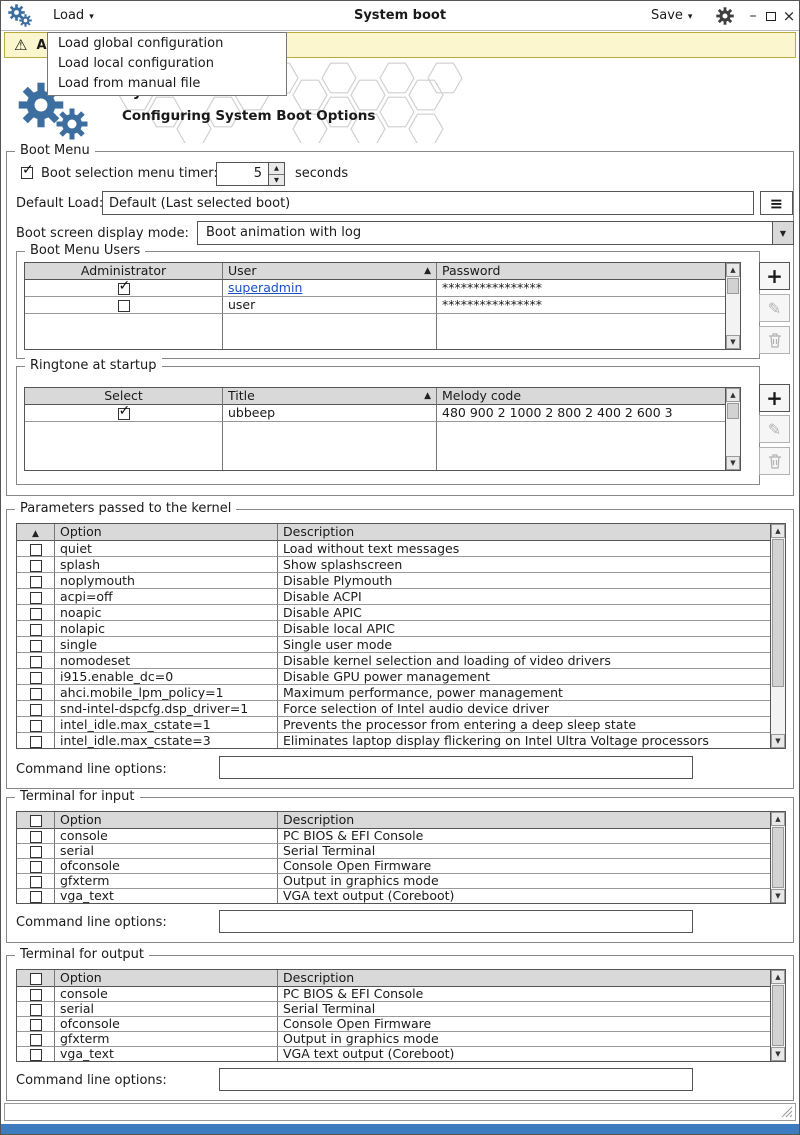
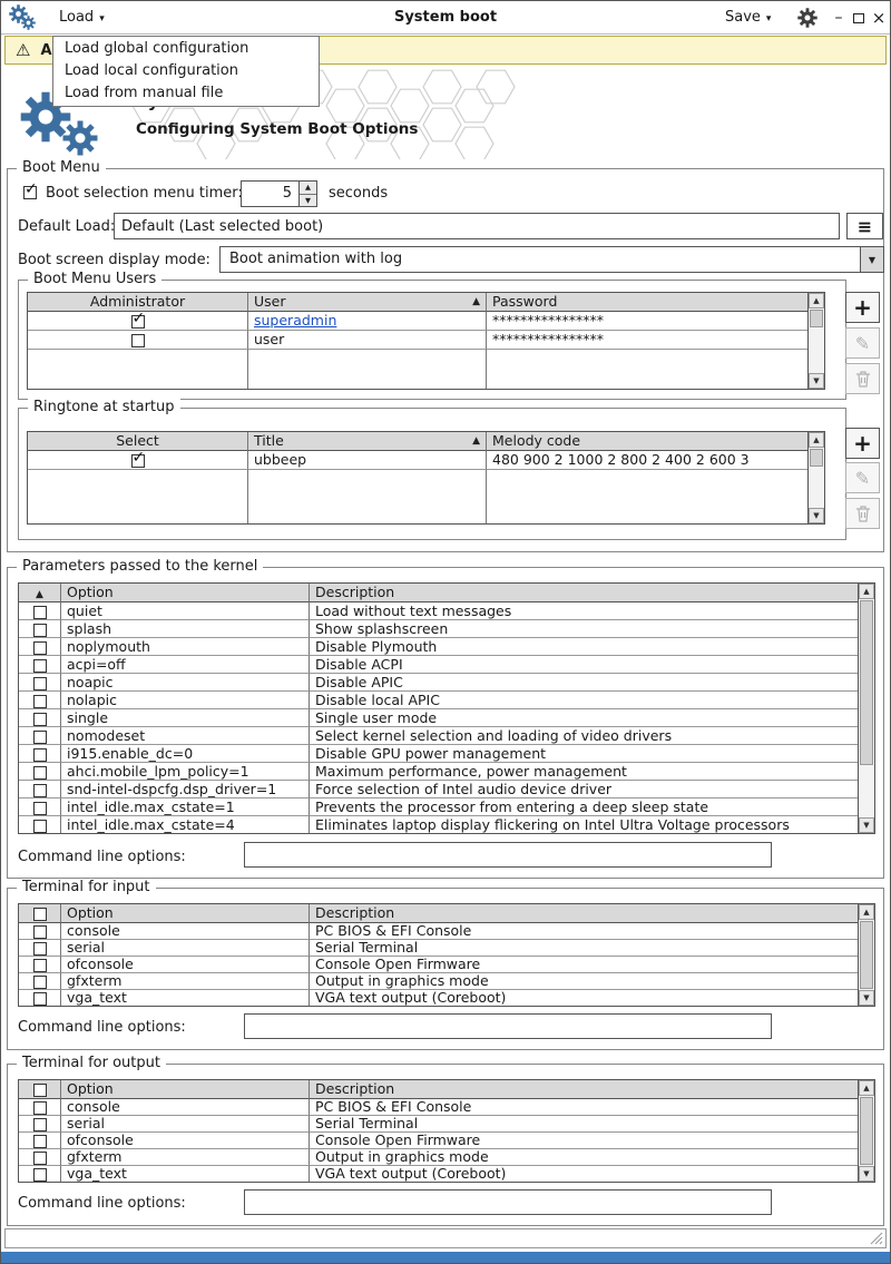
  Load ▾
  System boot
  Save ▾
  –
  ×
  ⚠
  A
  Configuring System Boot Options
  Load global configuration
  Load local configuration
  Load from manual file
  Boot Menu
  Boot selection menu timer
  5
  ▲
  ▼
  seconds
  Default Load:
  Default (Last selected boot)
  ≡
  Boot screen display mode:
  Boot animation with log
  ▼
  Boot Menu Users
  Administrator
  User
  ▲
  Password
  superadmin
  ****************
  user
  ****************
  ▲
  ▼
  +
  ✎
  Ringtone at startup
  Select
  Title
  ▲
  Melody code
  ubbeep
  480 900 2 1000 2 800 2 400 2 600 3
  ▲
  ▼
  +
  ✎
  Parameters passed to the kernel
  ▲
  Option
  Description
  quiet
  Load without text messages
  splash
  Show splashscreen
  noplymouth
  Disable Plymouth
  acpi=off
  Disable ACPI
  noapic
  Disable APIC
  nolapic
  Disable local APIC
  single
  Single user mode
  nomodeset
- Disable kernel selection and loading of video drivers
+ Select kernel selection and loading of video drivers
  i915.enable_dc=0
  Disable GPU power management
  ahci.mobile_lpm_policy=1
  Maximum performance, power management
  snd-intel-dspcfg.dsp_driver=1
  Force selection of Intel audio device driver
  intel_idle.max_cstate=1
  Prevents the processor from entering a deep sleep state
- intel_idle.max_cstate=3
+ intel_idle.max_cstate=4
  Eliminates laptop display flickering on Intel Ultra Voltage processors
  ▲
  ▼
  Command line options:
  Terminal for input
  Option
  Description
  console
  PC BIOS & EFI Console
  serial
  Serial Terminal
  ofconsole
  Console Open Firmware
  gfxterm
  Output in graphics mode
  vga_text
  VGA text output (Coreboot)
  ▲
  ▼
  Command line options:
  Terminal for output
  Option
  Description
  console
  PC BIOS & EFI Console
  serial
  Serial Terminal
  ofconsole
  Console Open Firmware
  gfxterm
  Output in graphics mode
  vga_text
  VGA text output (Coreboot)
  ▲
  ▼
  Command line options:
